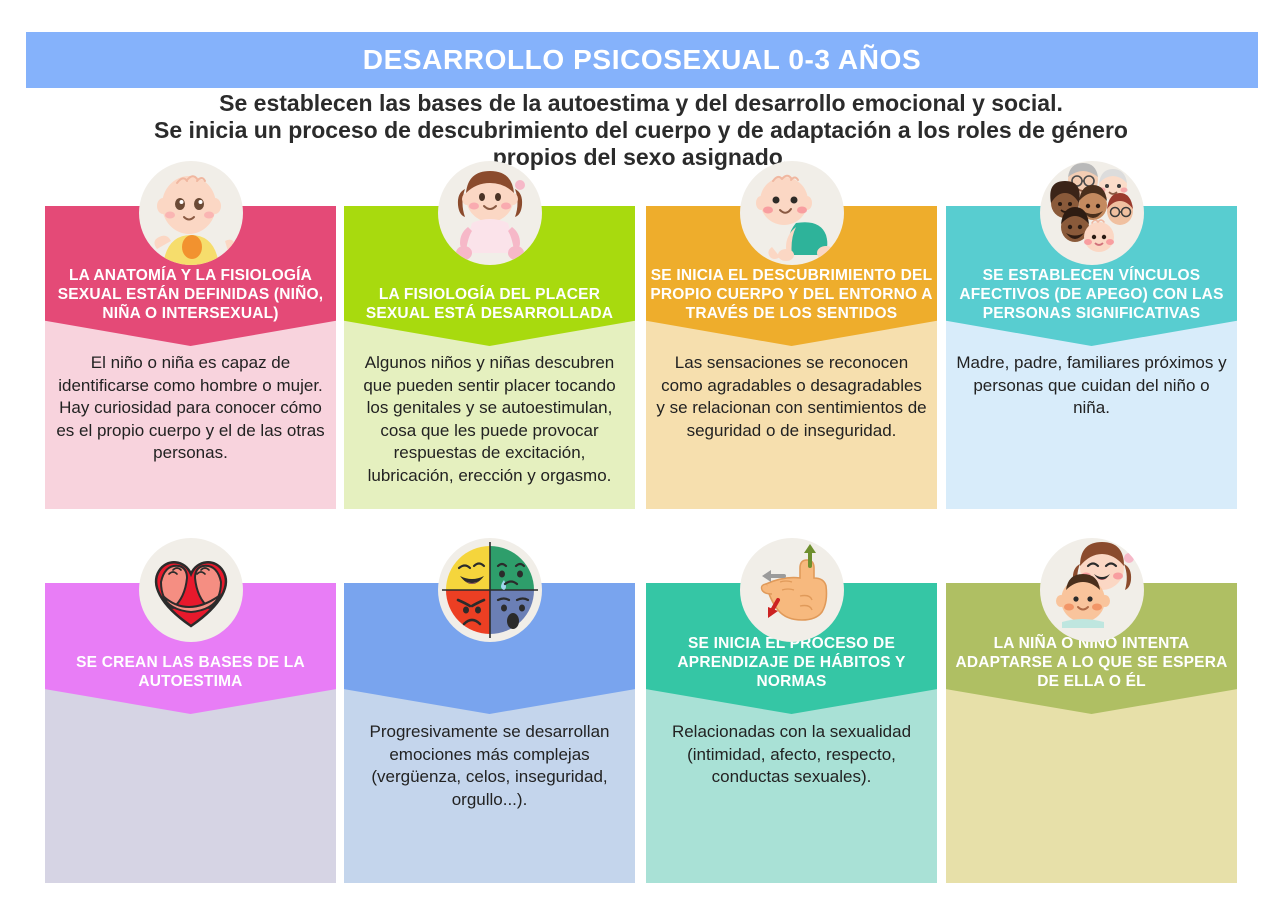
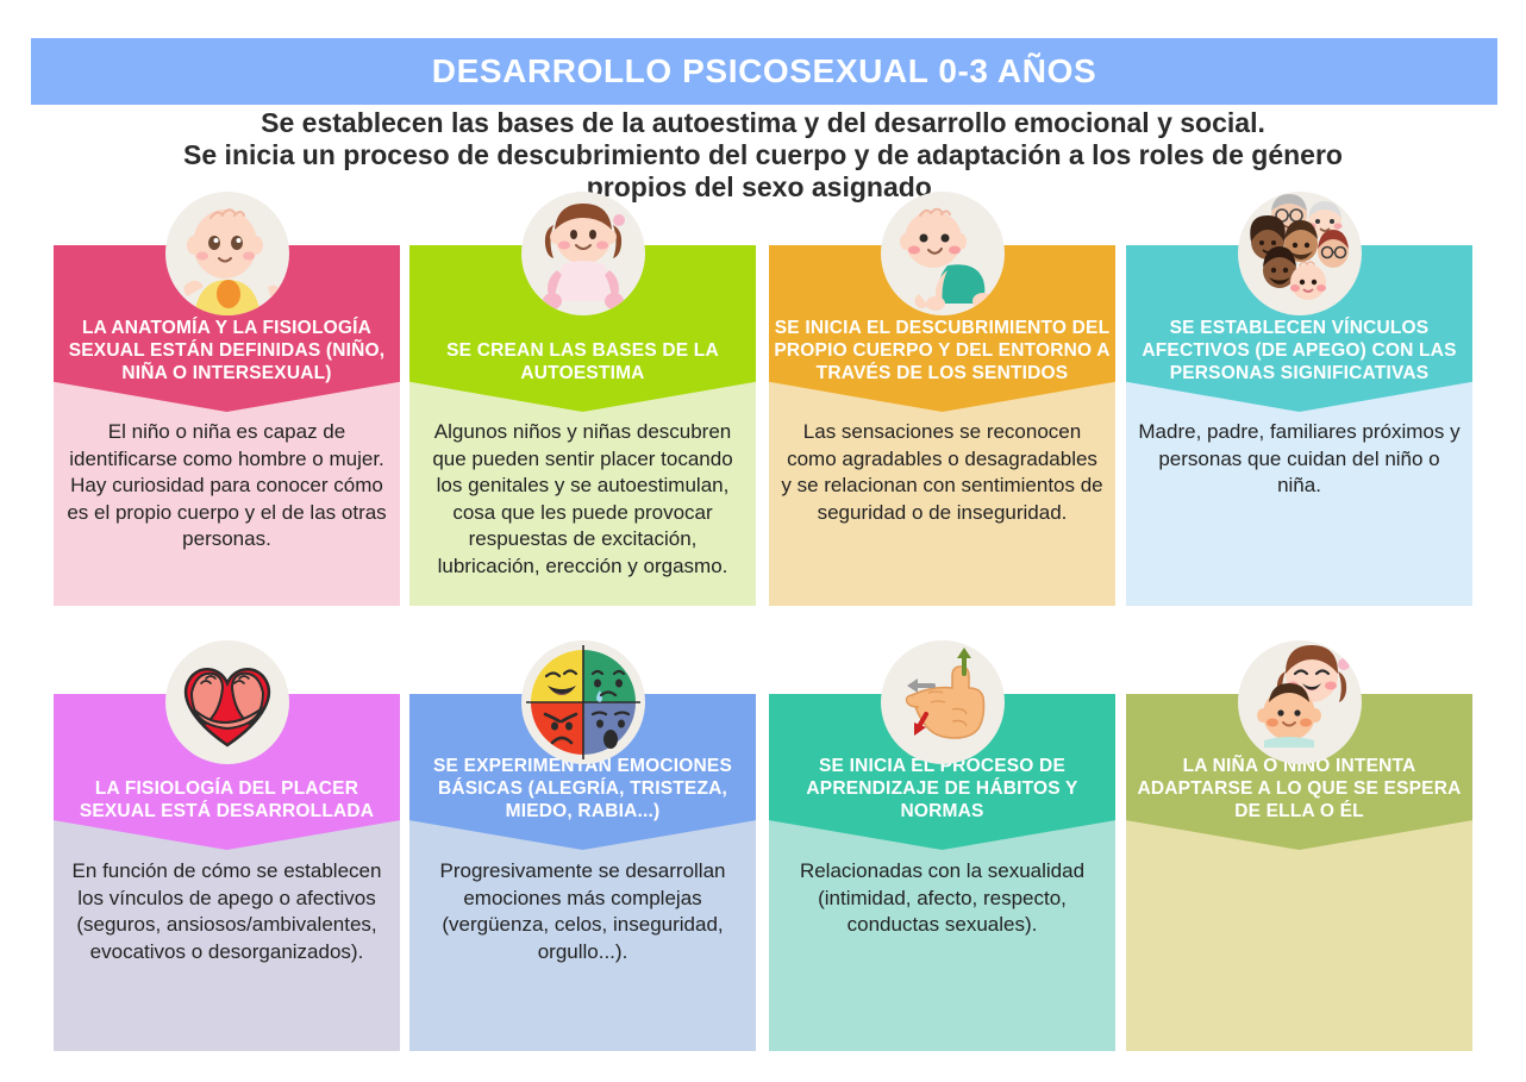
  DESARROLLO PSICOSEXUAL 0-3 AÑOS
  Se establecen las bases de la autoestima y del desarrollo emocional y social.
  Se inicia un proceso de descubrimiento del cuerpo y de adaptación a los roles de género
  propios del sexo asignado.
  LA ANATOMÍA Y LA FISIOLOGÍA SEXUAL ESTÁN DEFINIDAS (NIÑO, NIÑA O INTERSEXUAL)
  El niño o niña es capaz de identificarse como hombre o mujer. Hay curiosidad para conocer cómo es el propio cuerpo y el de las otras personas.
- LA FISIOLOGÍA DEL PLACER SEXUAL ESTÁ DESARROLLADA
+ SE CREAN LAS BASES DE LA AUTOESTIMA
  Algunos niños y niñas descubren que pueden sentir placer tocando los genitales y se autoestimulan, cosa que les puede provocar respuestas de excitación, lubricación, erección y orgasmo.
  SE INICIA EL DESCUBRIMIENTO DEL PROPIO CUERPO Y DEL ENTORNO A TRAVÉS DE LOS SENTIDOS
  Las sensaciones se reconocen como agradables o desagradables y se relacionan con sentimientos de seguridad o de inseguridad.
  SE ESTABLECEN VÍNCULOS AFECTIVOS (DE APEGO) CON LAS PERSONAS SIGNIFICATIVAS
  Madre, padre, familiares próximos y personas que cuidan del niño o niña.
- SE CREAN LAS BASES DE LA AUTOESTIMA
+ LA FISIOLOGÍA DEL PLACER SEXUAL ESTÁ DESARROLLADA
+ En función de cómo se establecen los vínculos de apego o afectivos (seguros, ansiosos/ambivalentes, evocativos o desorganizados).
+ SE EXPERIMENTAN EMOCIONES BÁSICAS (ALEGRÍA, TRISTEZA, MIEDO, RABIA...)
  Progresivamente se desarrollan emociones más complejas (vergüenza, celos, inseguridad, orgullo...).
  SE INICIA EL PROCESO DE APRENDIZAJE DE HÁBITOS Y NORMAS
  Relacionadas con la sexualidad (intimidad, afecto, respecto, conductas sexuales).
  LA NIÑA O NIÑO INTENTA ADAPTARSE A LO QUE SE ESPERA DE ELLA O ÉL
